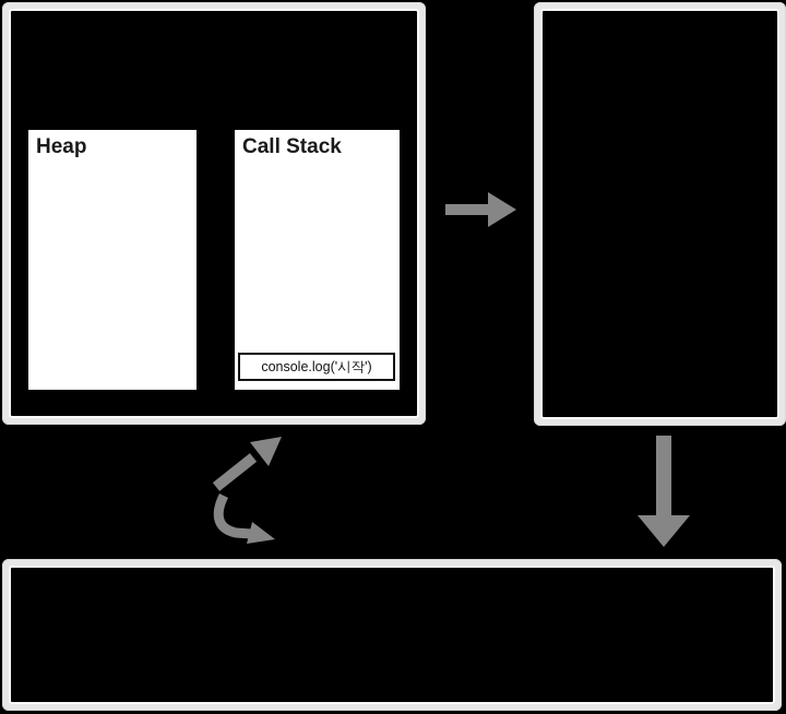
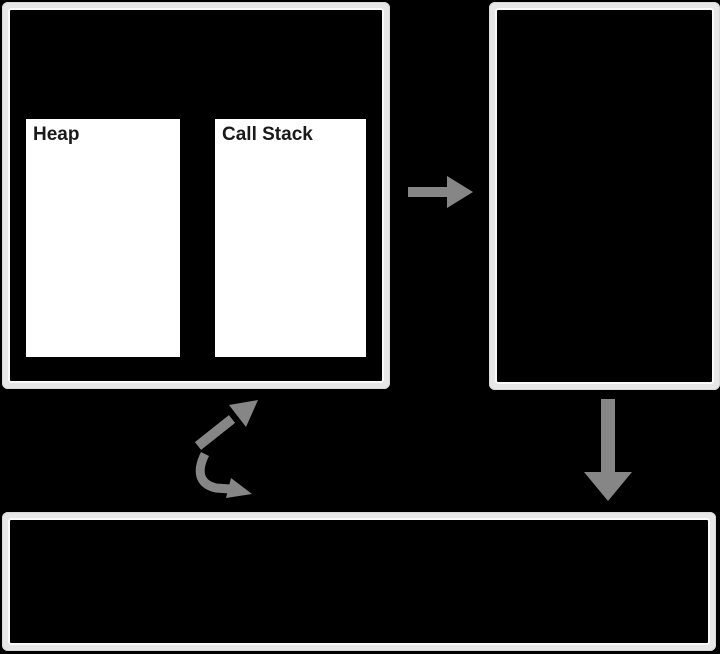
  Heap
  Call Stack
- console.log('시작')
